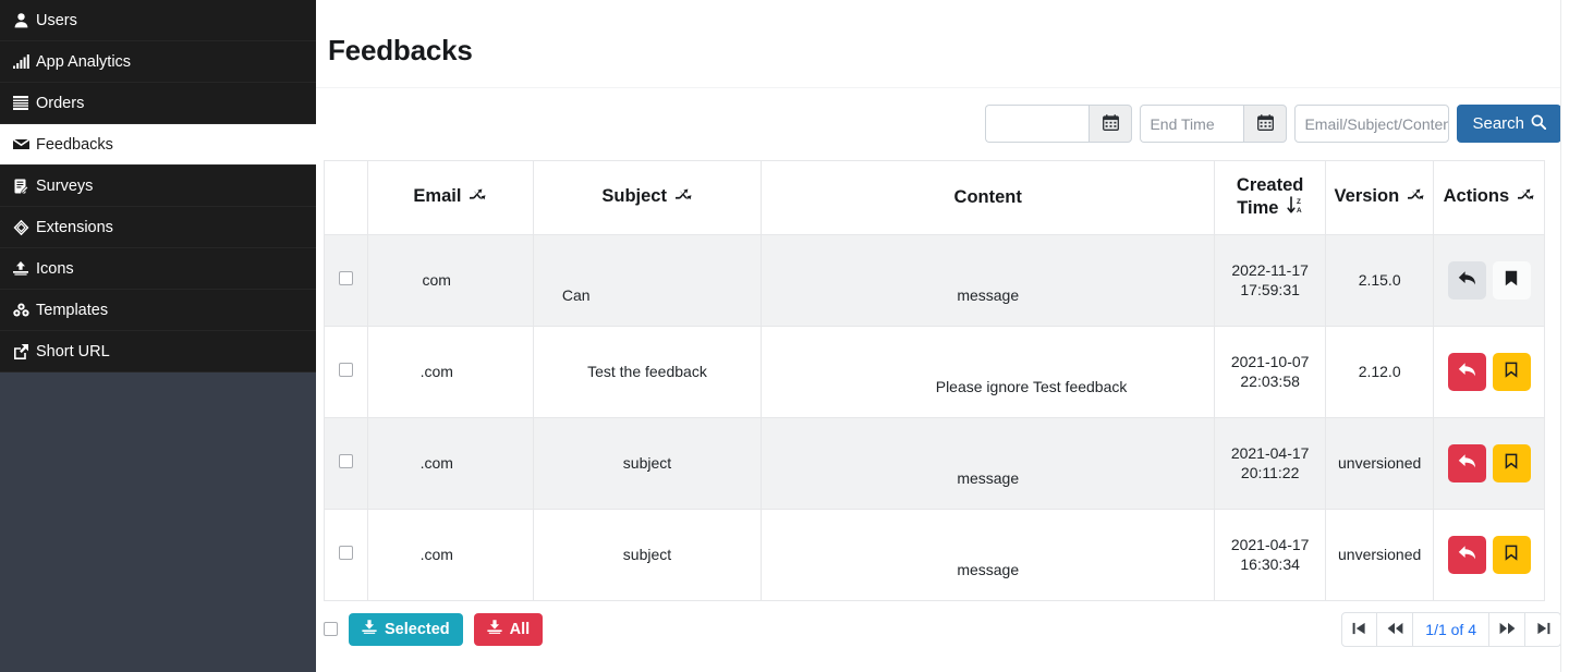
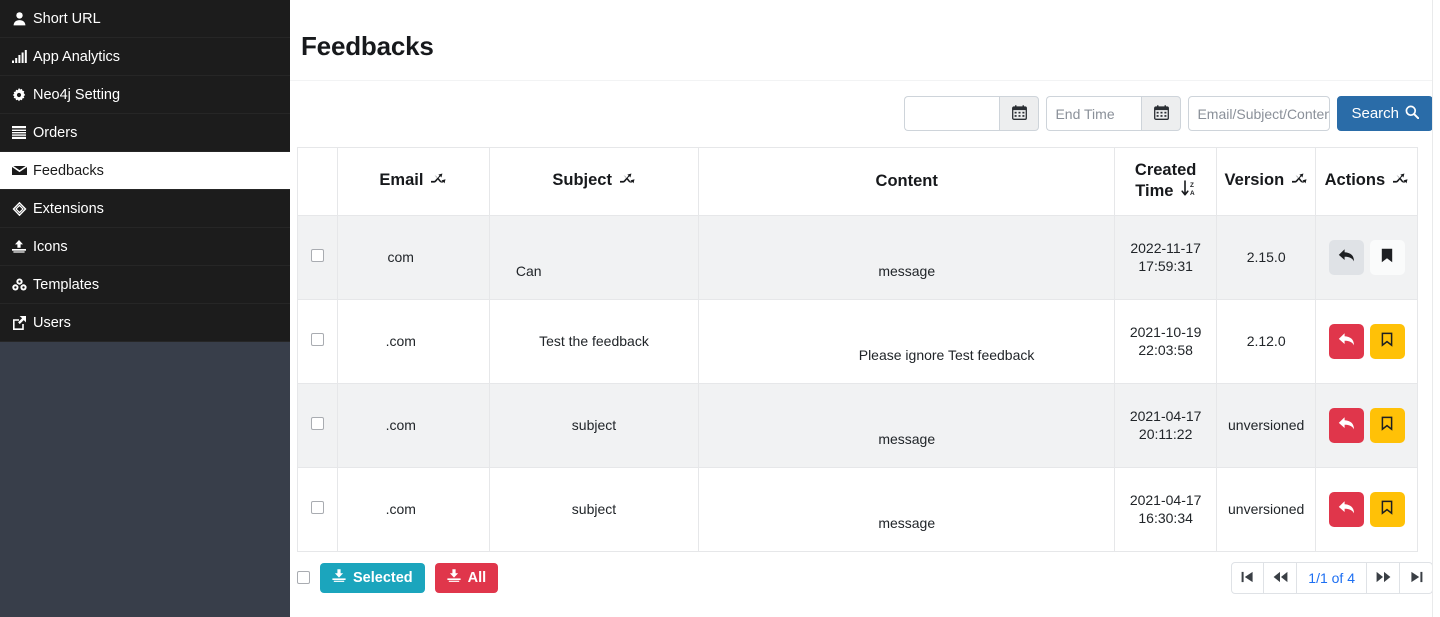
- Users
+ Short URL
  App Analytics
+ Neo4j Setting
  Orders
  Feedbacks
- Surveys
  Extensions
  Icons
  Templates
- Short URL
+ Users
  Feedbacks
  End Time
  Email/Subject/Conten
  Search
  	Email	Subject	Content	Created Time	Version	Actions
  	com	Can	message	2022-11-17 17:59:31	2.15.0
- 	.com	Test the feedback	Please ignore Test feedback	2021-10-07 22:03:58	2.12.0
+ 	.com	Test the feedback	Please ignore Test feedback	2021-10-19 22:03:58	2.12.0
  	.com	subject	message	2021-04-17 20:11:22	unversioned
  	.com	subject	message	2021-04-17 16:30:34	unversioned
  Selected
  All
  1/1 of 4
